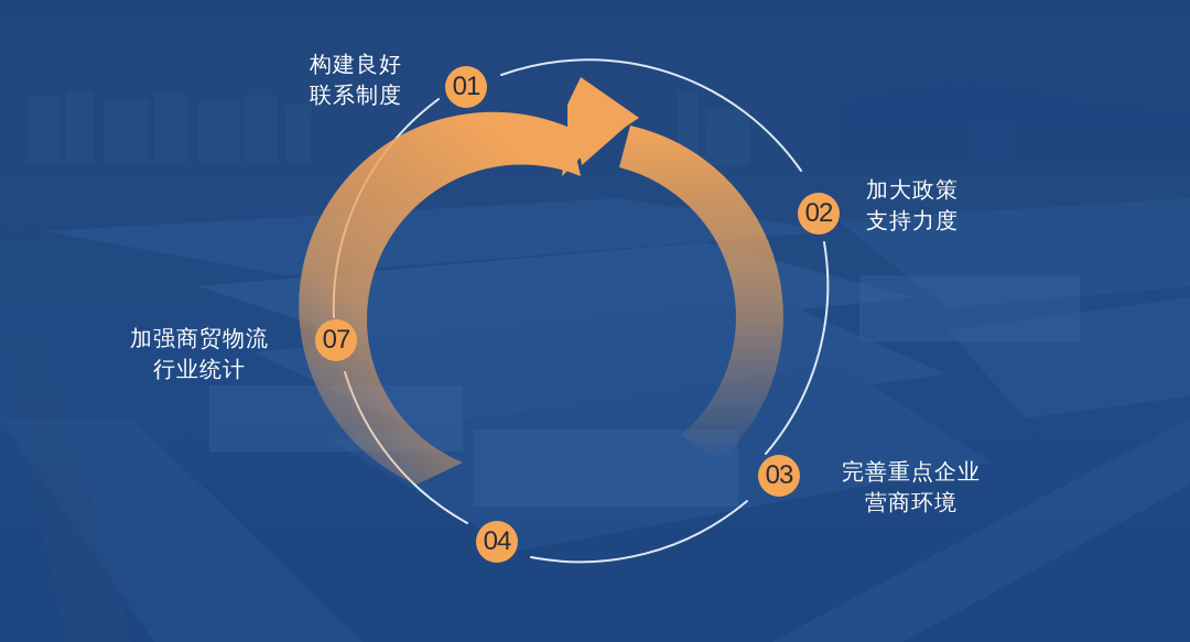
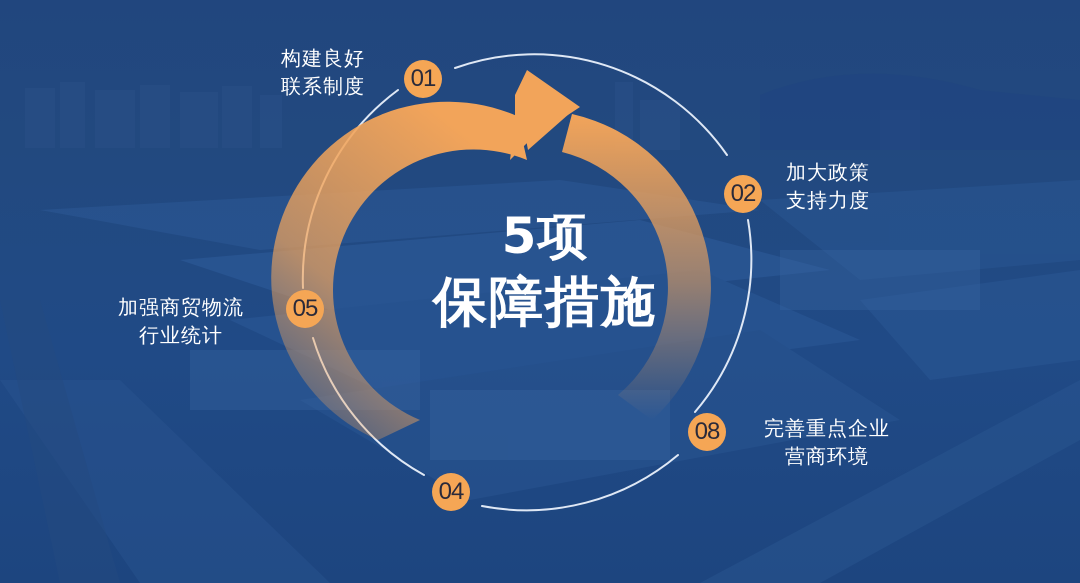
+ 5项
+ 保障措施
  构建良好
  联系制度
  01
  02
  加大政策
  支持力度
- 03
+ 08
  完善重点企业
  营商环境
  04
  加强商贸物流
  行业统计
- 07
+ 05
